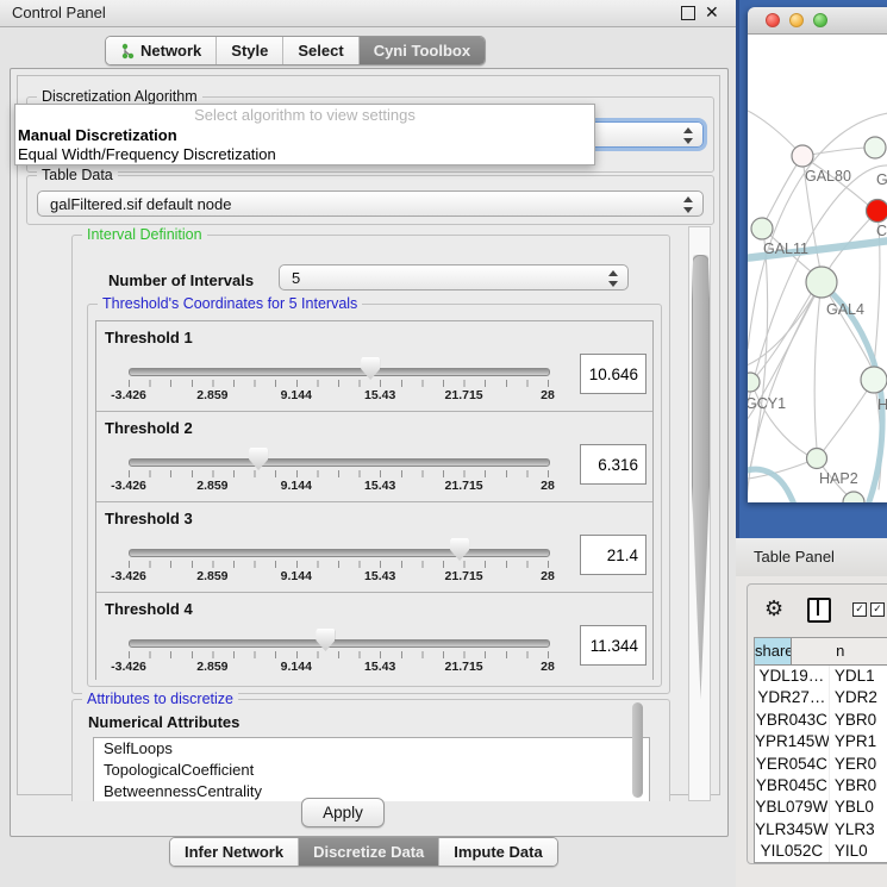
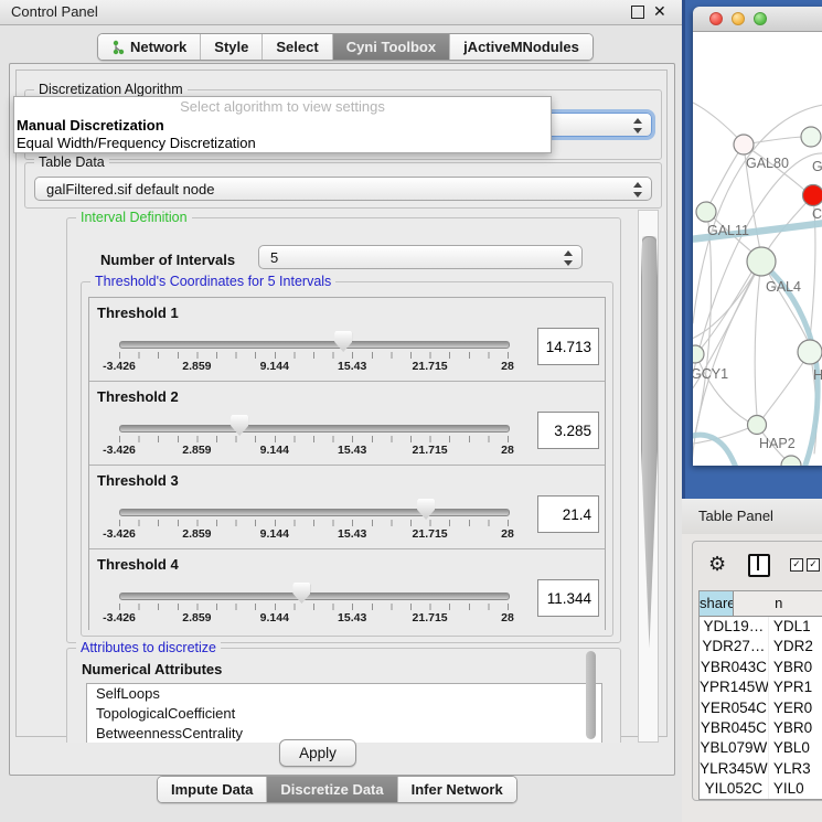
  Control Panel
  ✕
  Network
  Style
  Select
  Cyni Toolbox
+ jActiveMNodules
  Discretization Algorithm
  Table Data
  galFiltered.sif default node
  Interval Definition
  Number of Intervals
  5
  Threshold's Coordinates for 5 Intervals
  Threshold 1
  -3.426
  2.859
  9.144
  15.43
  21.715
  28
- 10.646
+ 14.713
  Threshold 2
  -3.426
  2.859
  9.144
  15.43
  21.715
  28
- 6.316
+ 3.285
  Threshold 3
  -3.426
  2.859
  9.144
  15.43
  21.715
  28
  21.4
  Threshold 4
  -3.426
  2.859
  9.144
  15.43
  21.715
  28
  11.344
  Attributes to discretize
  Numerical Attributes
  SelfLoops
  TopologicalCoefficient
  BetweennessCentrality
  Apply
- Infer Network
+ Impute Data
  Discretize Data
- Impute Data
+ Infer Network
  Select algorithm to view settings
  Manual Discretization
  Equal Width/Frequency Discretization
  GAL80
  C
  GAL11
  GAL4
  GCY1
  H
  HAP2
  Table Panel
  ⚙
  ✓
  ✓
  share
  n
  YDL19…
  YDL1
  YDR27…
  YDR2
  YBR043C
  YBR0
  YPR145W
  YPR1
  YER054C
  YER0
  YBR045C
  YBR0
  YBL079W
  YBL0
  YLR345W
  YLR3
  YIL052C
  YIL0
